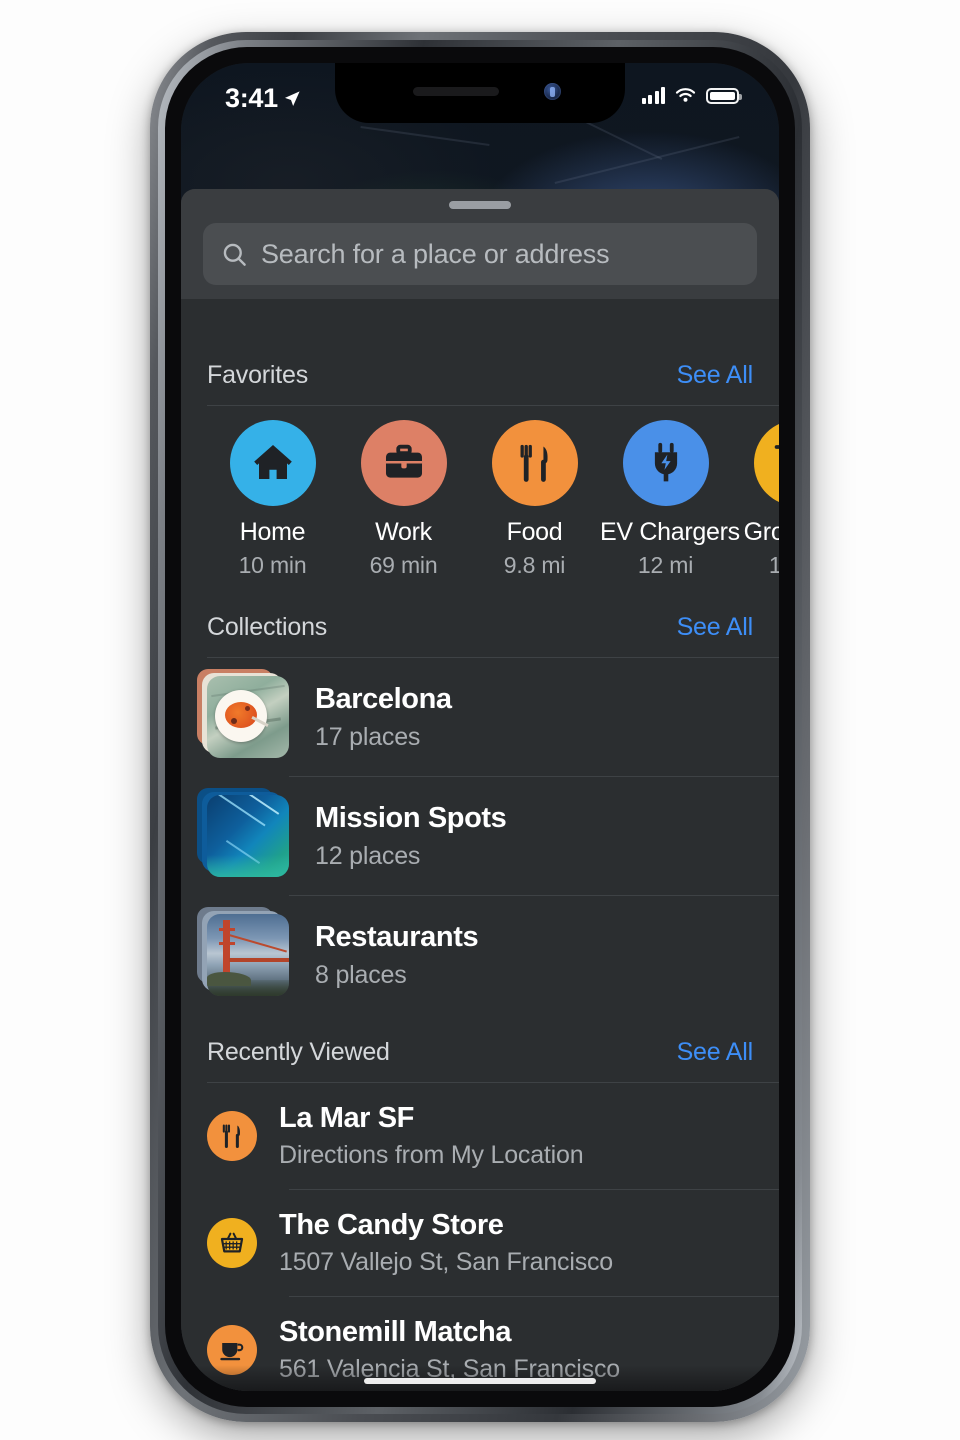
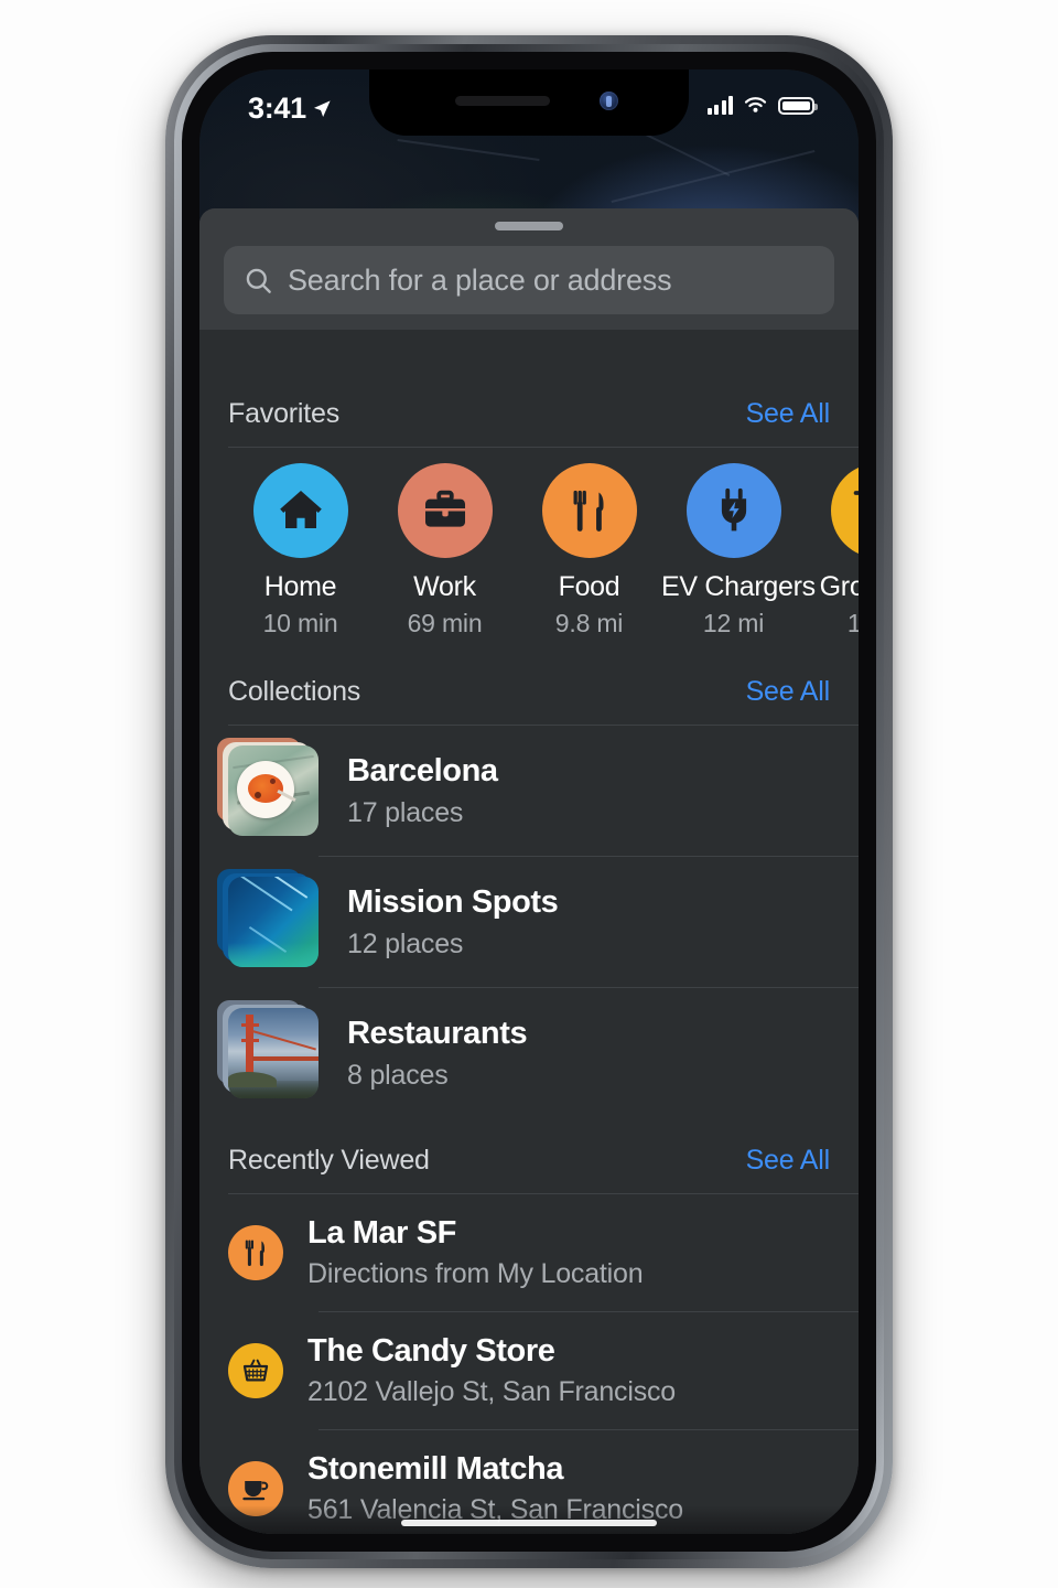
  3:41
  Search for a place or address
  Favorites
  See All
  Home
  10 min
  Work
  69 min
  Food
  9.8 mi
  EV Charger
  12 mi
  Collections
  See All
  Barcelona
  17 places
  Mission Spots
  12 places
  Restaurants
  8 places
  Recently Viewed
  See All
  La Mar SF
  Directions from My Location
  The Candy Store
- 1507 Vallejo St, San Francisco
+ 2102 Vallejo St, San Francisco
  Stonemill Matcha
